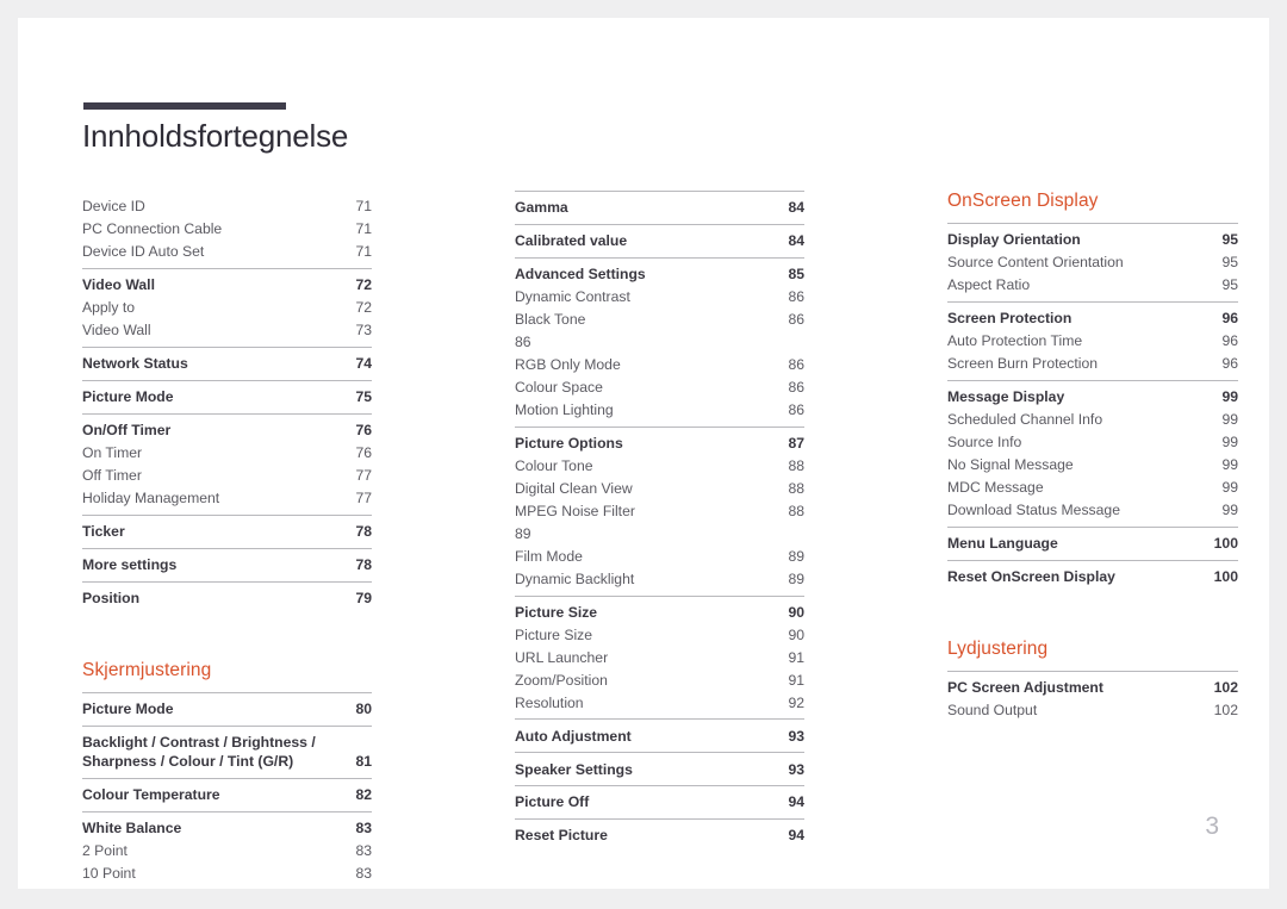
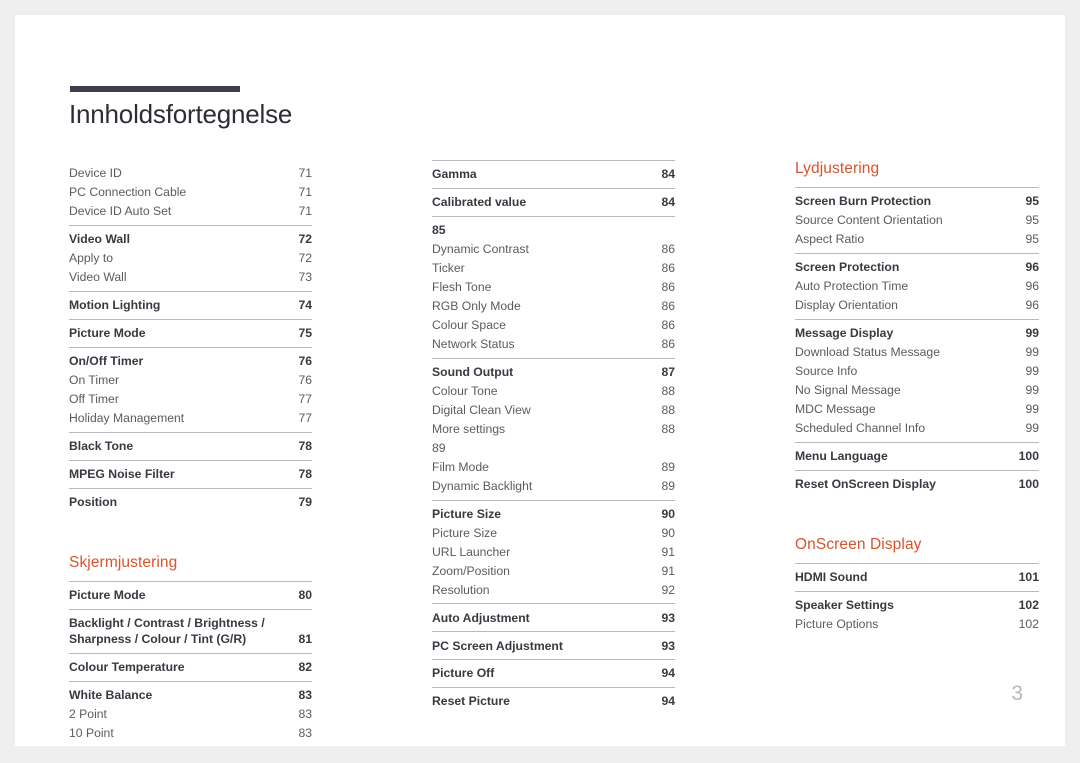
  Innholdsfortegnelse
  Device ID
  71
  PC Connection Cable
  71
  Device ID Auto Set
  71
  Video Wall
  72
  Apply to
  72
  Video Wall
  73
- Network Status
+ Motion Lighting
  74
  Picture Mode
  75
  On/Off Timer
  76
  On Timer
  76
  Off Timer
  77
  Holiday Management
  77
- Ticker
+ Black Tone
  78
- More settings
+ MPEG Noise Filter
  78
  Position
  79
  Skjermjustering
  Picture Mode
  80
  Backlight / Contrast / Brightness /
  Sharpness / Colour / Tint (G/R)
  81
  Colour Temperature
  82
  White Balance
  83
  2 Point
  83
  10 Point
  83
  Gamma
  84
  Calibrated value
  84
- Advanced Settings
  85
  Dynamic Contrast
  86
- Black Tone
+ Ticker
  86
+ Flesh Tone
  86
  RGB Only Mode
  86
  Colour Space
  86
- Motion Lighting
+ Network Status
  86
- Picture Options
+ Sound Output
  87
  Colour Tone
  88
  Digital Clean View
  88
- MPEG Noise Filter
+ More settings
  88
  89
  Film Mode
  89
  Dynamic Backlight
  89
  Picture Size
  90
  Picture Size
  90
  URL Launcher
  91
  Zoom/Position
  91
  Resolution
  92
  Auto Adjustment
  93
- Speaker Settings
+ PC Screen Adjustment
  93
  Picture Off
  94
  Reset Picture
  94
- OnScreen Display
+ Lydjustering
- Display Orientation
+ Screen Burn Protection
  95
  Source Content Orientation
  95
  Aspect Ratio
  95
  Screen Protection
  96
  Auto Protection Time
  96
- Screen Burn Protection
+ Display Orientation
  96
  Message Display
  99
- Scheduled Channel Info
+ Download Status Message
  99
  Source Info
  99
  No Signal Message
  99
  MDC Message
  99
- Download Status Message
+ Scheduled Channel Info
  99
  Menu Language
  100
  Reset OnScreen Display
  100
- Lydjustering
+ OnScreen Display
+ HDMI Sound
+ 101
- PC Screen Adjustment
+ Speaker Settings
  102
- Sound Output
+ Picture Options
  102
  3
